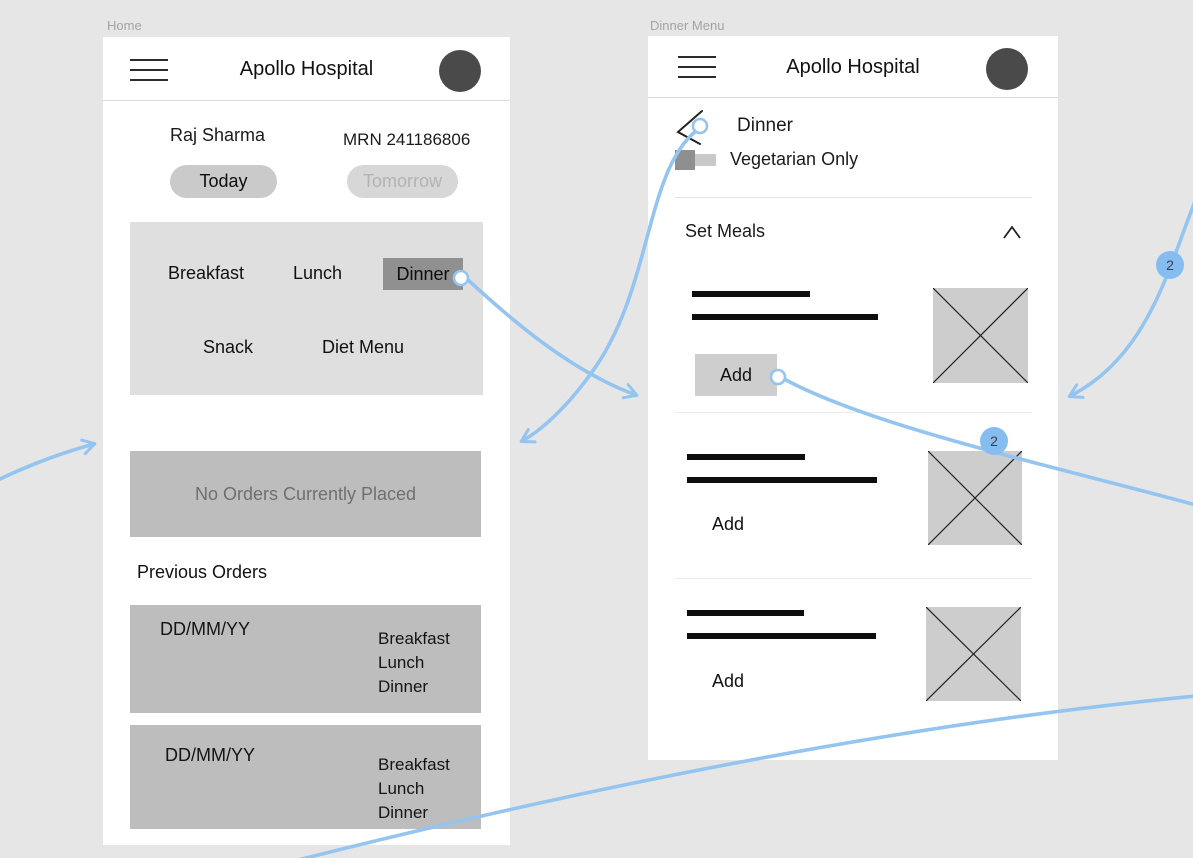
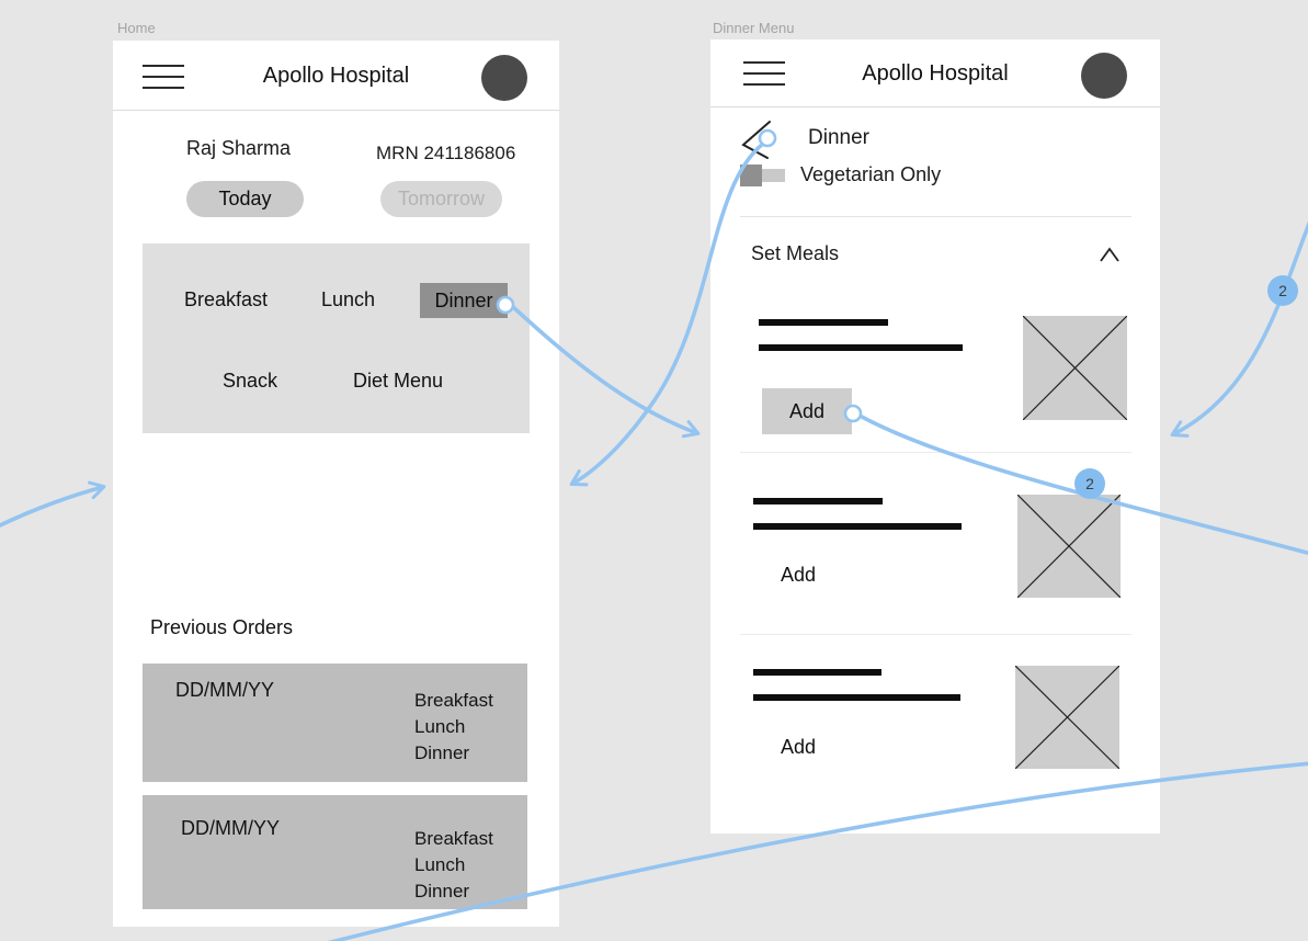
  Home
  Apollo Hospital
  Raj Sharma
  MRN 241186806
  Today
  Tomorrow
  Breakfast
  Lunch
  Dinner
  Snack
  Diet Menu
- No Orders Currently Placed
  Previous Orders
  DD/MM/YY
  Breakfast
  Lunch
  Dinner
  DD/MM/YY
  Breakfast
  Lunch
  Dinner
  Dinner Menu
  Apollo Hospital
  Dinner
  Vegetarian Only
  Set Meals
  Add
  Add
  Add
  2
  2
